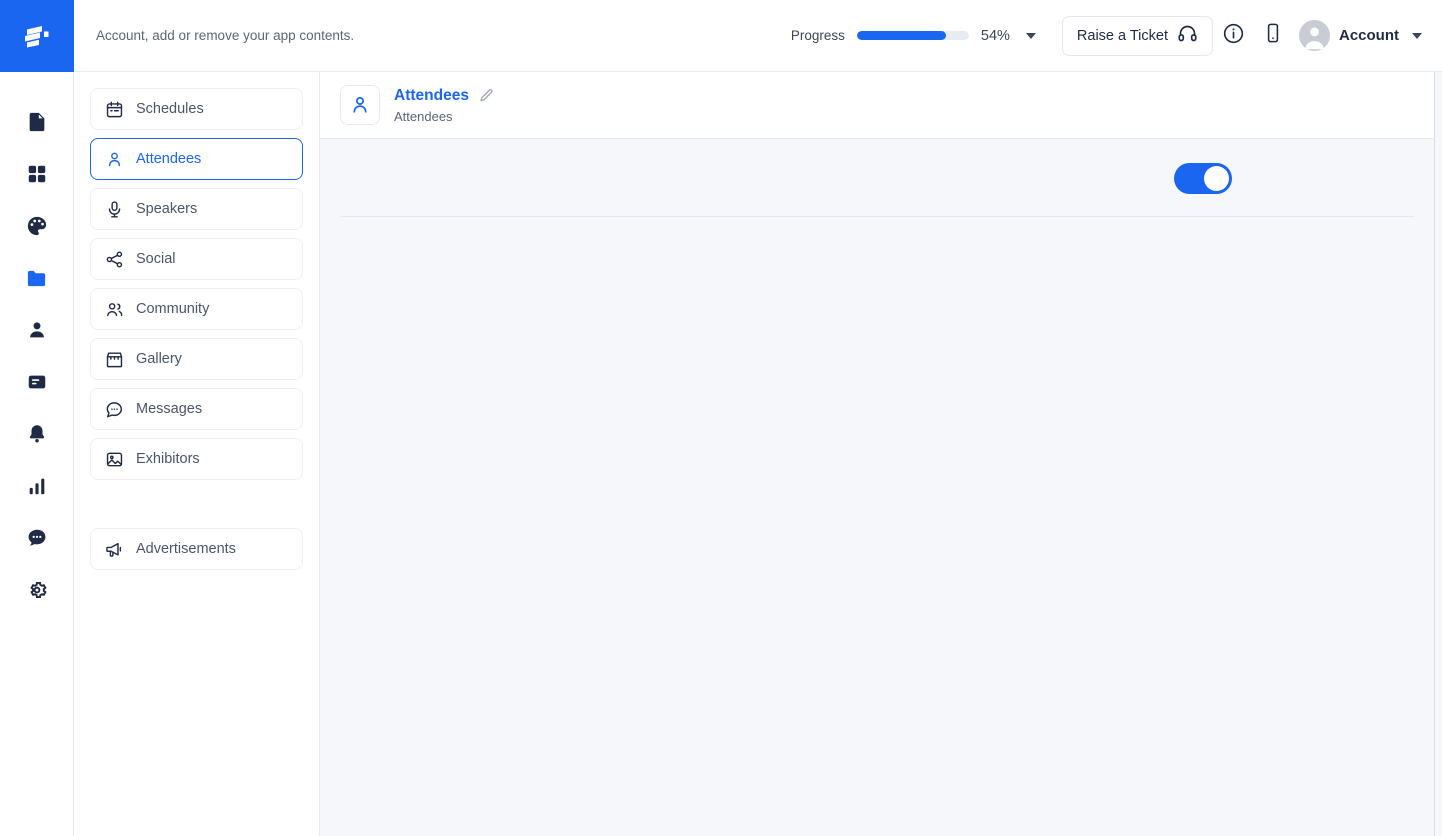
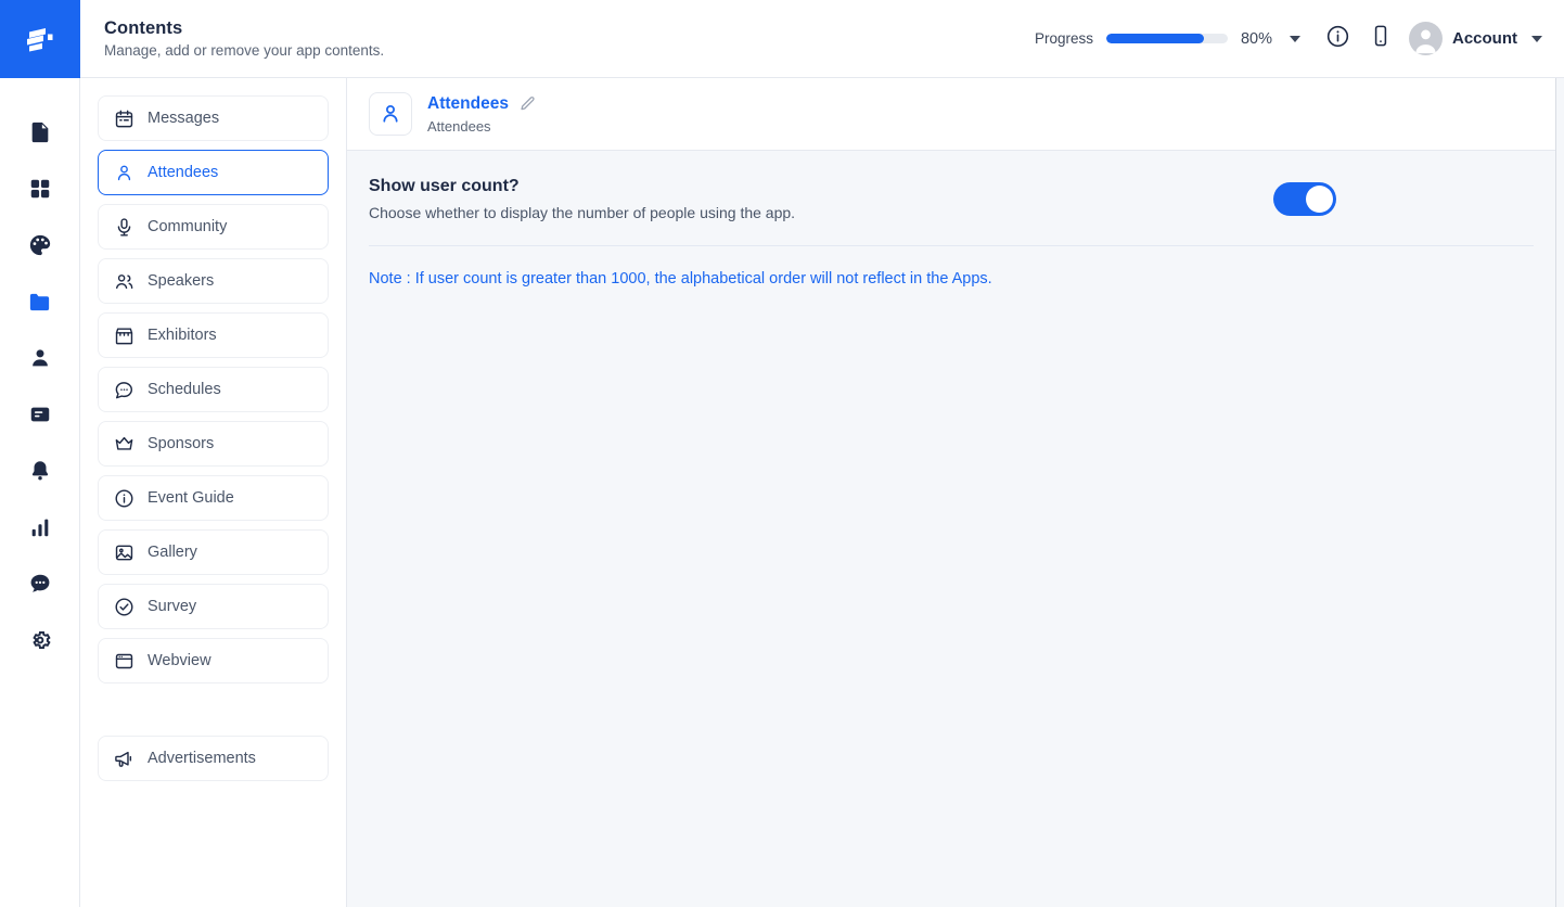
+ Contents
- Account, add or remove your app contents.
+ Manage, add or remove your app contents.
  Progress
- 54%
+ 80%
- Raise a Ticket
  Account
- Schedules
+ Messages
  Attendees
- Speakers
+ Community
- Social
- Community
+ Speakers
- Gallery
+ Exhibitors
- Messages
+ Schedules
+ Sponsors
+ Event Guide
- Exhibitors
+ Gallery
+ Survey
+ Webview
  Advertisements
  Attendees
  Attendees
+ Show user count?
+ Choose whether to display the number of people using the app.
+ Note : If user count is greater than 1000, the alphabetical order will not reflect in the Apps.
